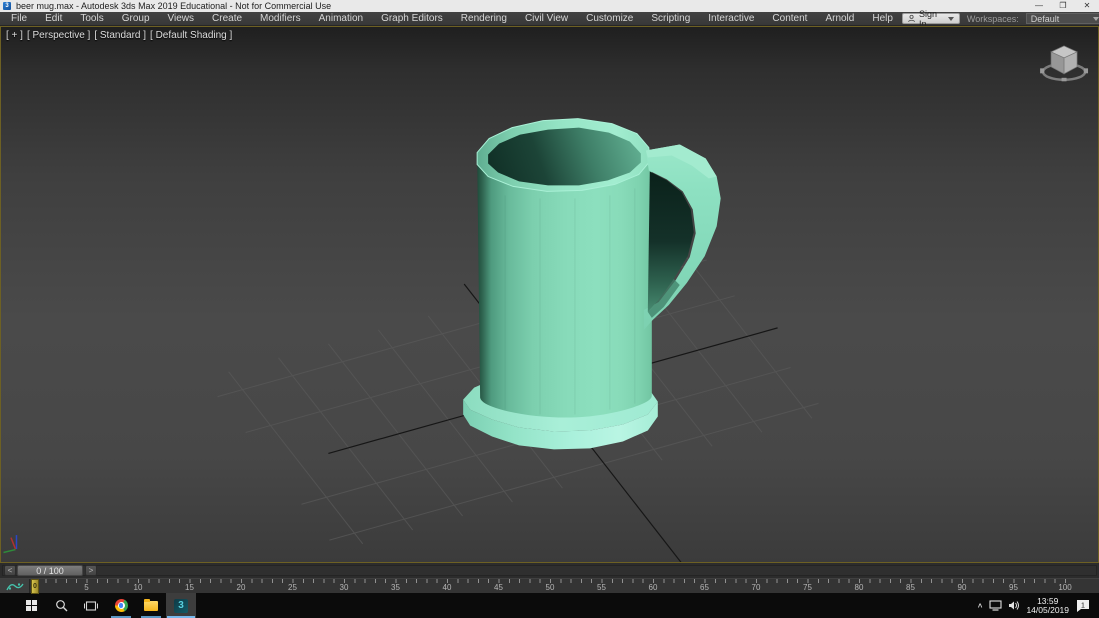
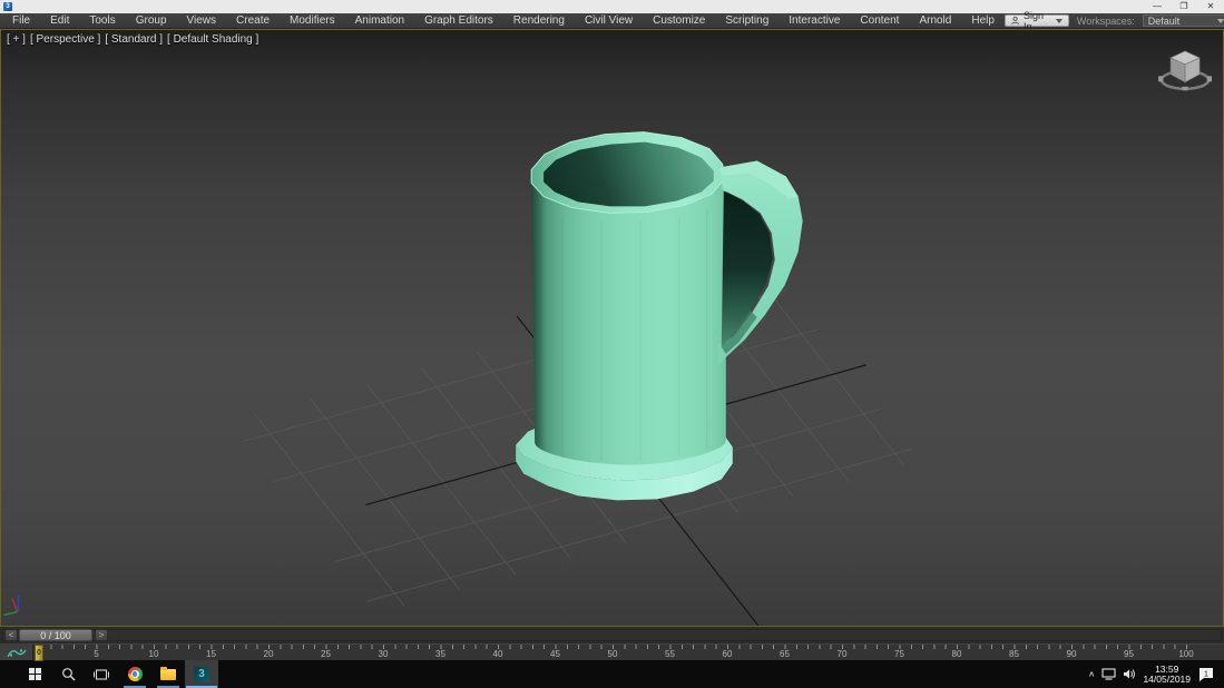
- beer mug.max - Autodesk 3ds Max 2019 Educational - Not for Commercial Use
  —
  ❐
  ✕
  File
  Edit
  Tools
  Group
  Views
  Create
  Modifiers
  Animation
  Graph Editors
  Rendering
  Civil View
  Customize
  Scripting
  Interactive
  Content
  Arnold
  Help
  Sign In
  Workspaces:
  Default
  [ + ]
  [ Perspective ]
  [ Standard ]
  [ Default Shading ]
  <
  0 / 100
  >
  5
  10
  15
  20
  25
  30
  35
  40
  45
  50
  55
  60
  65
  70
  75
  80
  85
  90
  95
  100
  3
  ∧
  13:59
  14/05/2019
